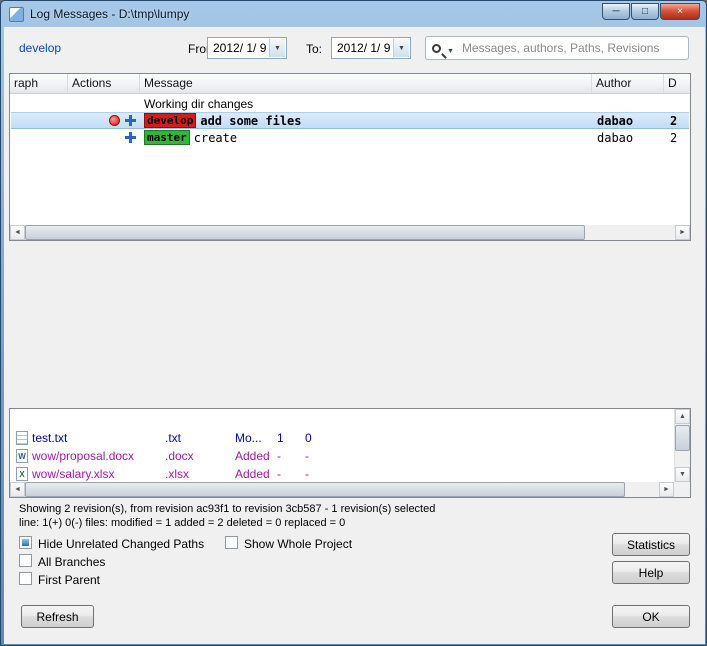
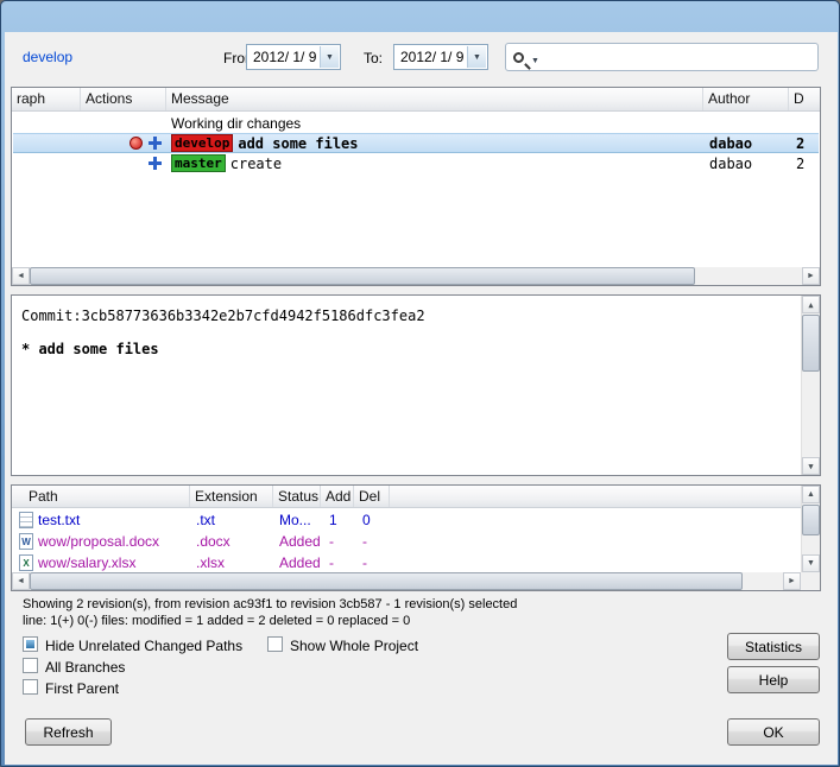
- Log Messages - D:\tmp\lumpy
- ─
- □
- ×
  develop
  2012/ 1/ 9
  To:
  2012/ 1/ 9
- Messages, authors, Paths, Revisions
  raph
  Actions
  Message
  Author
  D
  Working dir changes
  develop
  add some files
  dabao
  2
  master
  create
  dabao
  2
+ Commit:3cb58773636b3342e2b7cfd4942f5186dfc3fea2
+ * add some files
+ ▲
+ ▼
+ Path
+ Extension
+ Status
+ Add
+ Del
  test.txt
  .txt
  Mo...
  1
  0
  W
  wow/proposal.docx
  .docx
  Added
  -
  -
  X
  wow/salary.xlsx
  .xlsx
  Added
  -
  -
  Showing 2 revision(s), from revision ac93f1 to revision 3cb587 - 1 revision(s) selected
  line: 1(+) 0(-) files: modified = 1 added = 2 deleted = 0 replaced = 0
  Hide Unrelated Changed Paths
  Show Whole Project
  All Branches
  First Parent
  Statistics
  Help
  OK
  Refresh
